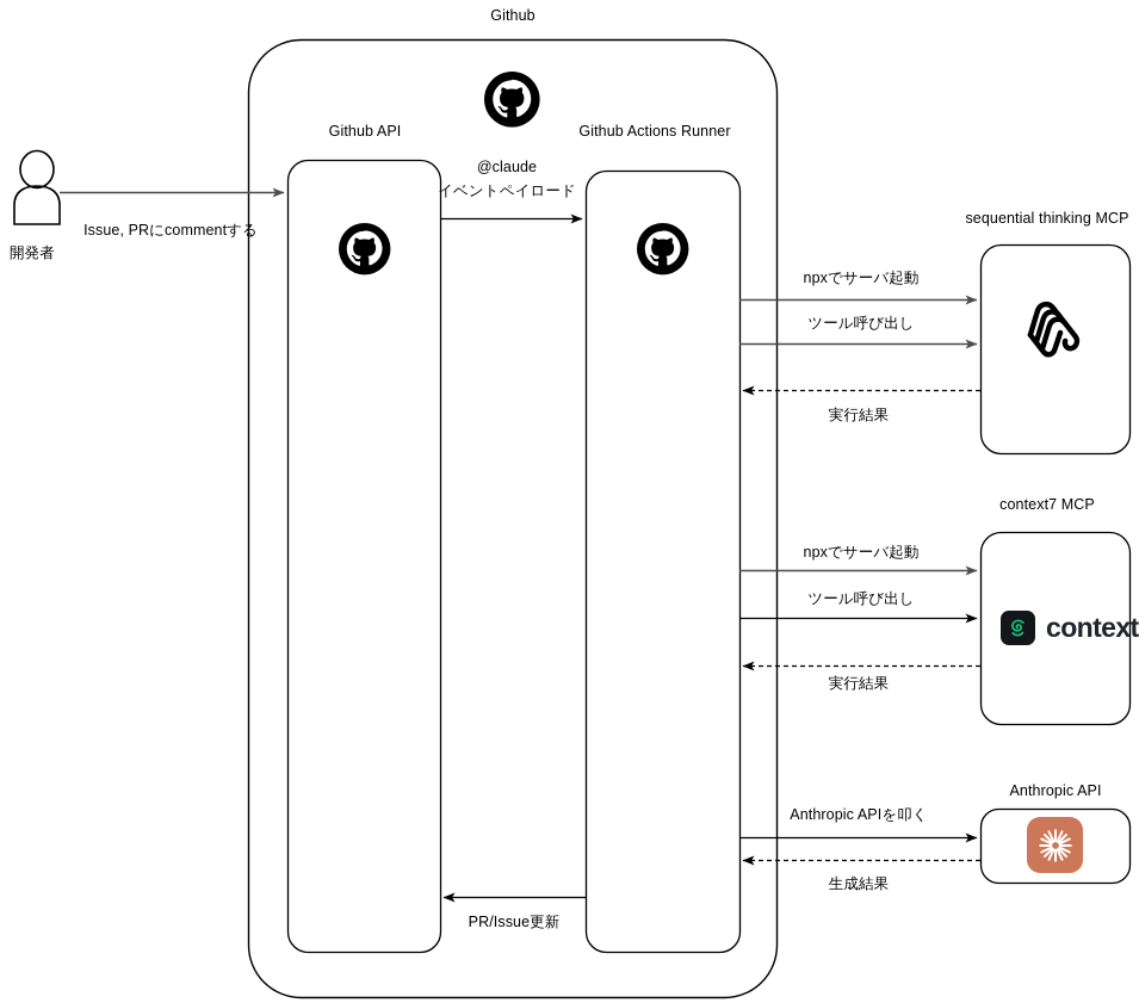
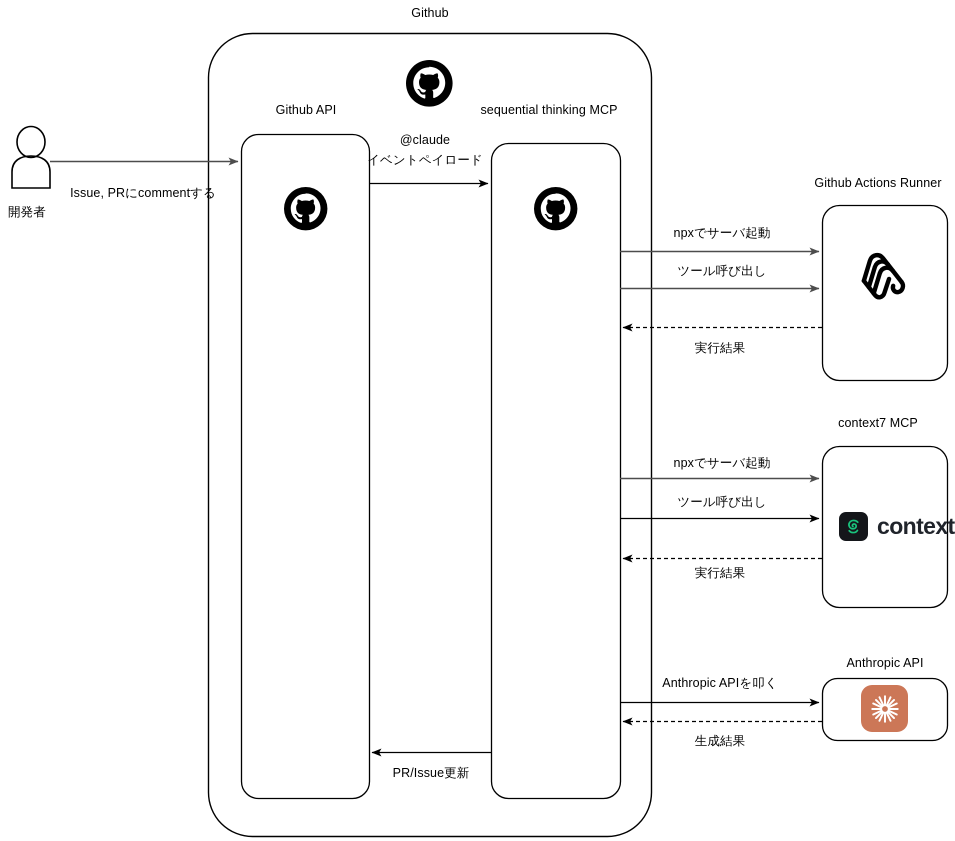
  Github
  開発者
  Issue, PRにcommentする
  Github API
- Github Actions Runner
+ sequential thinking MCP
  @claude
  イベントペイロード
- sequential thinking MCP
+ Github Actions Runner
  npxでサーバ起動
  ツール呼び出し
  実行結果
  context7 MCP
  npxでサーバ起動
  ツール呼び出し
  実行結果
  context
  Anthropic API
  Anthropic APIを叩く
  生成結果
  PR/Issue更新
